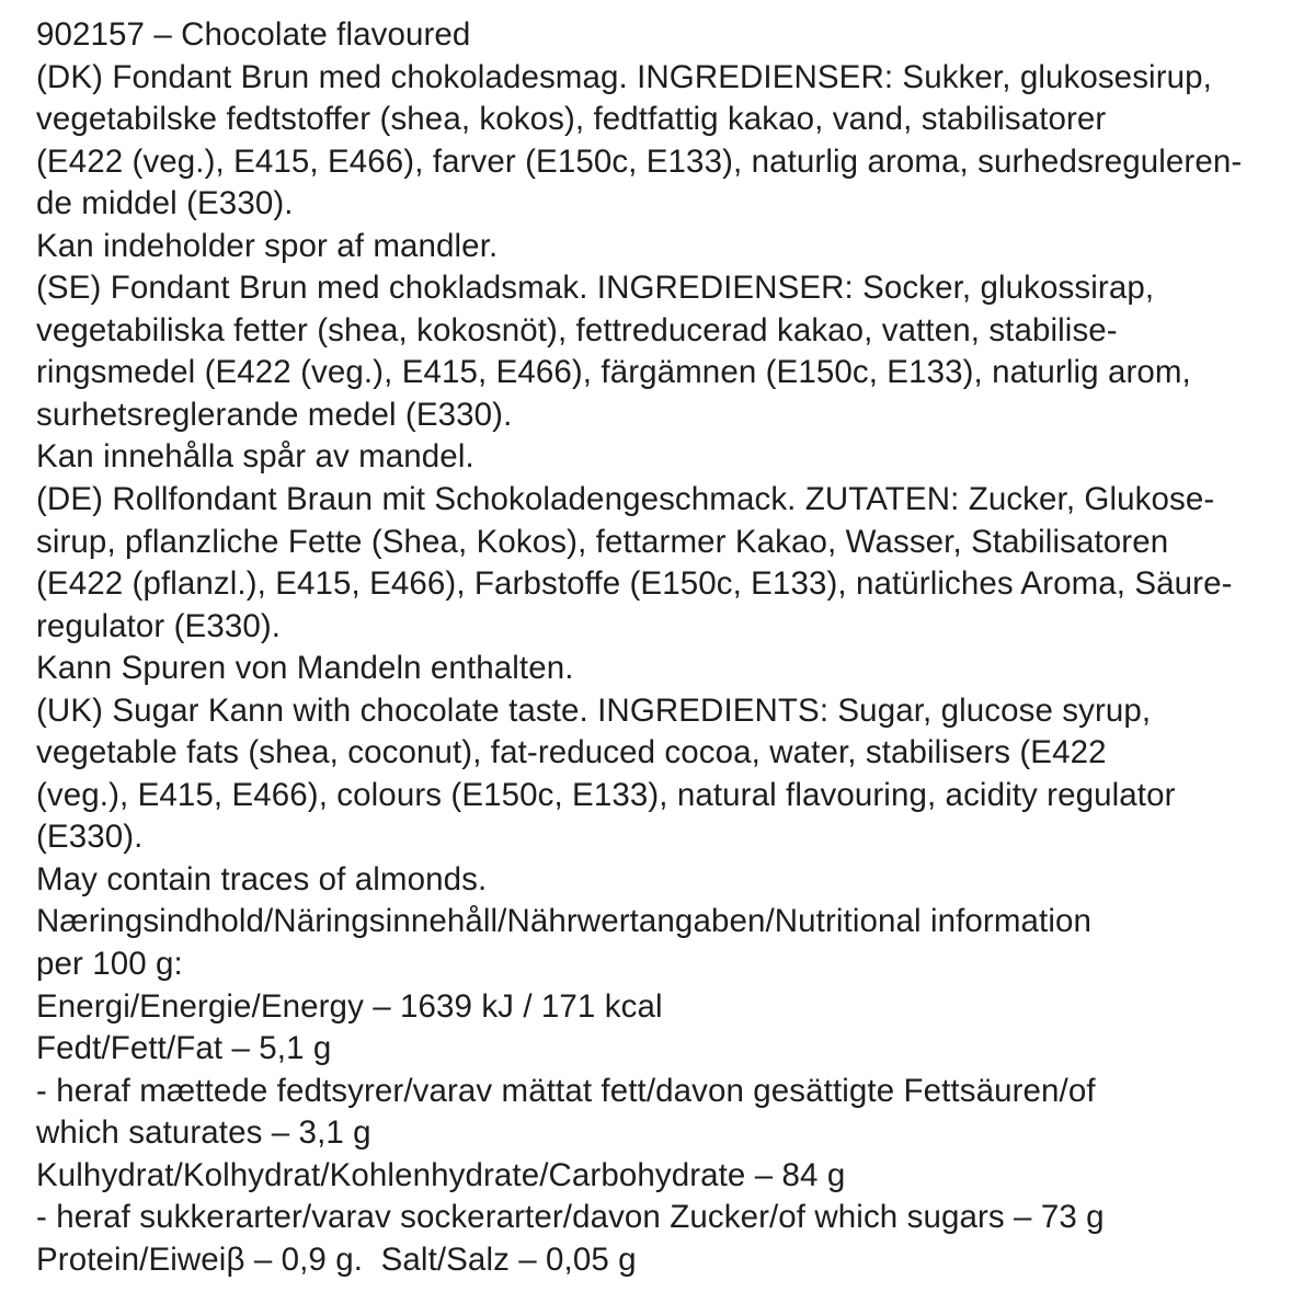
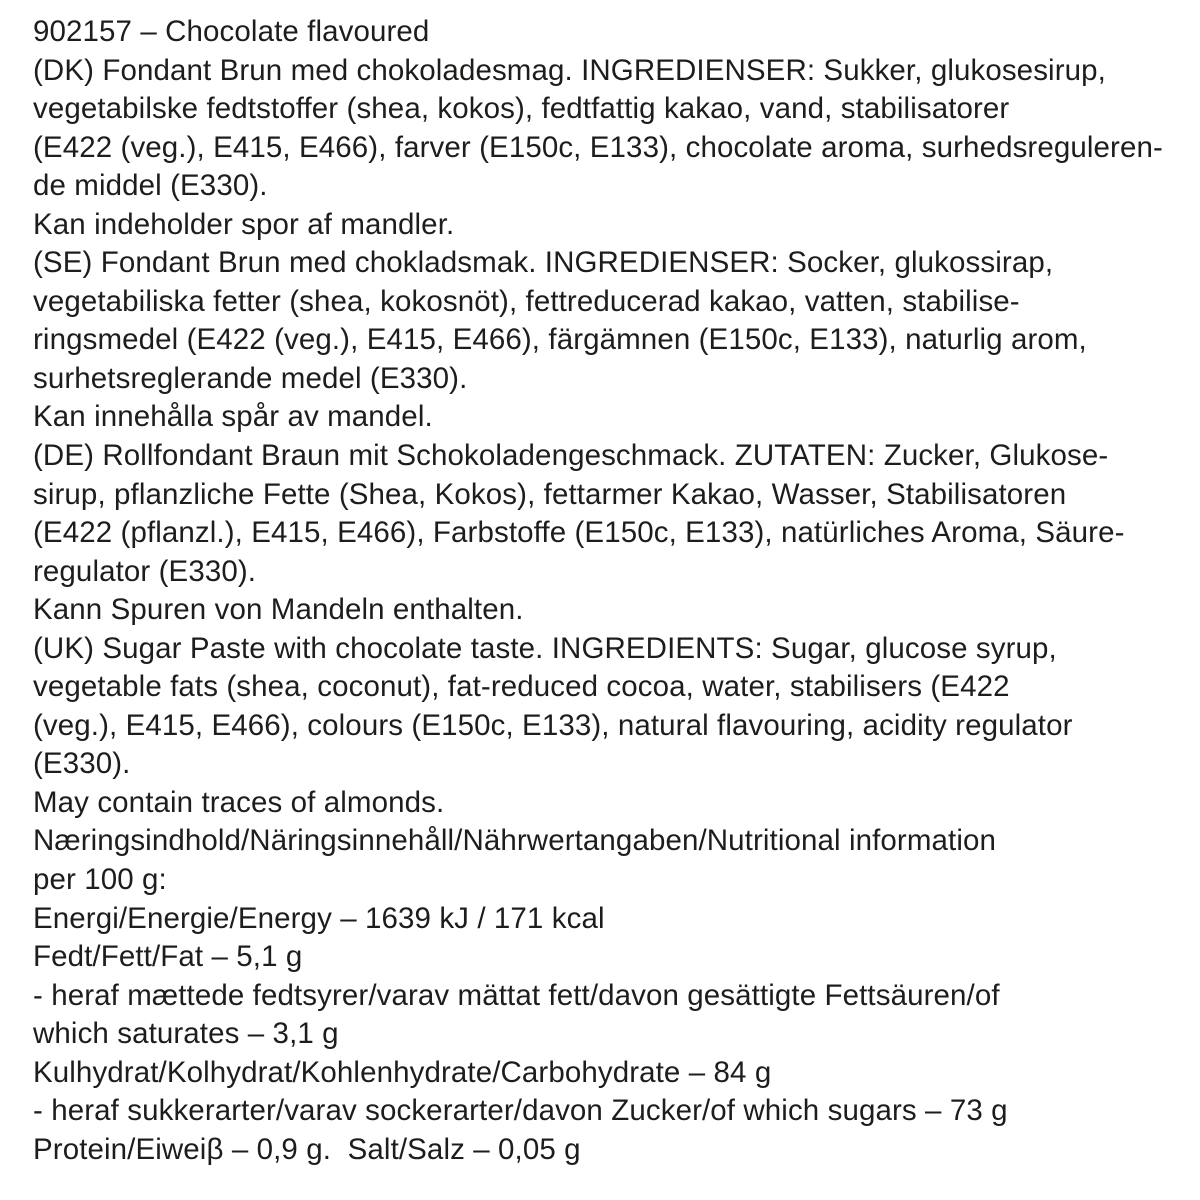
  902157 – Chocolate flavoured
  (DK) Fondant Brun med chokoladesmag. INGREDIENSER: Sukker, glukosesirup,
  vegetabilske fedtstoffer (shea, kokos), fedtfattig kakao, vand, stabilisatorer
- (E422 (veg.), E415, E466), farver (E150c, E133), naturlig aroma, surhedsreguleren-
+ (E422 (veg.), E415, E466), farver (E150c, E133), chocolate aroma, surhedsreguleren-
  de middel (E330).
  Kan indeholder spor af mandler.
  (SE) Fondant Brun med chokladsmak. INGREDIENSER: Socker, glukossirap,
  vegetabiliska fetter (shea, kokosnöt), fettreducerad kakao, vatten, stabilise-
  ringsmedel (E422 (veg.), E415, E466), färgämnen (E150c, E133), naturlig arom,
  surhetsreglerande medel (E330).
  Kan innehålla spår av mandel.
  (DE) Rollfondant Braun mit Schokoladengeschmack. ZUTATEN: Zucker, Glukose-
  sirup, pflanzliche Fette (Shea, Kokos), fettarmer Kakao, Wasser, Stabilisatoren
  (E422 (pflanzl.), E415, E466), Farbstoffe (E150c, E133), natürliches Aroma, Säure-
  regulator (E330).
  Kann Spuren von Mandeln enthalten.
- (UK) Sugar Kann with chocolate taste. INGREDIENTS: Sugar, glucose syrup,
+ (UK) Sugar Paste with chocolate taste. INGREDIENTS: Sugar, glucose syrup,
  vegetable fats (shea, coconut), fat-reduced cocoa, water, stabilisers (E422
  (veg.), E415, E466), colours (E150c, E133), natural flavouring, acidity regulator
  (E330).
  May contain traces of almonds.
  Næringsindhold/Näringsinnehåll/Nährwertangaben/Nutritional information
  per 100 g:
  Energi/Energie/Energy – 1639 kJ / 171 kcal
  Fedt/Fett/Fat – 5,1 g
  - heraf mættede fedtsyrer/varav mättat fett/davon gesättigte Fettsäuren/of
  which saturates – 3,1 g
  Kulhydrat/Kolhydrat/Kohlenhydrate/Carbohydrate – 84 g
  - heraf sukkerarter/varav sockerarter/davon Zucker/of which sugars – 73 g
  Protein/Eiweiβ – 0,9 g. Salt/Salz – 0,05 g
